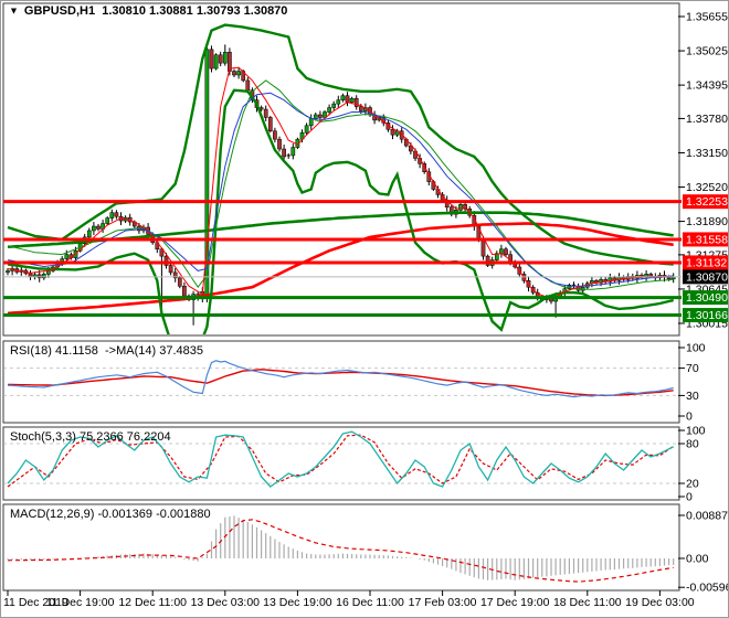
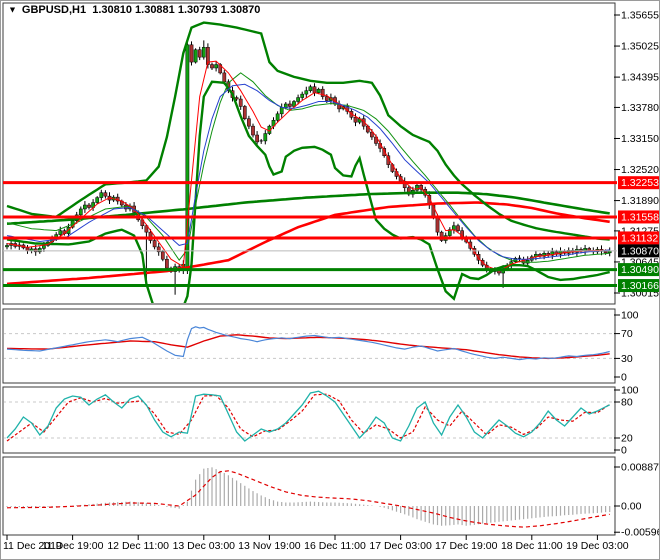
  1.35655
  1.35025
  1.34395
  1.33780
  1.33150
  1.32520
  1.31890
  1.31275
  1.30645
  1.30015
  1.32253
  1.31558
  1.31132
  1.30490
  1.30166
  1.30870
  100
  70
  30
  0
  100
  80
  20
  0
  0.00887
  0.00
  -0.0059
  11 Dec 2019
  11 Dec 19:00
  12 Dec 11:00
  13 Dec 03:00
- 13 Dec 19:00
+ 13 Nov 19:00
  16 Dec 11:00
- 17 Feb 03:00
+ 17 Dec 03:00
  17 Dec 19:00
  18 Dec 11:00
  19 Dec 03:00
  ▼ GBPUSD,H1 1.30810 1.30881 1.30793 1.30870
- RSI(18) 41.1158 ->MA(14) 37.4835
- Stoch(5,3,3) 75.2366 76.2204
- MACD(12,26,9) -0.001369 -0.001880
